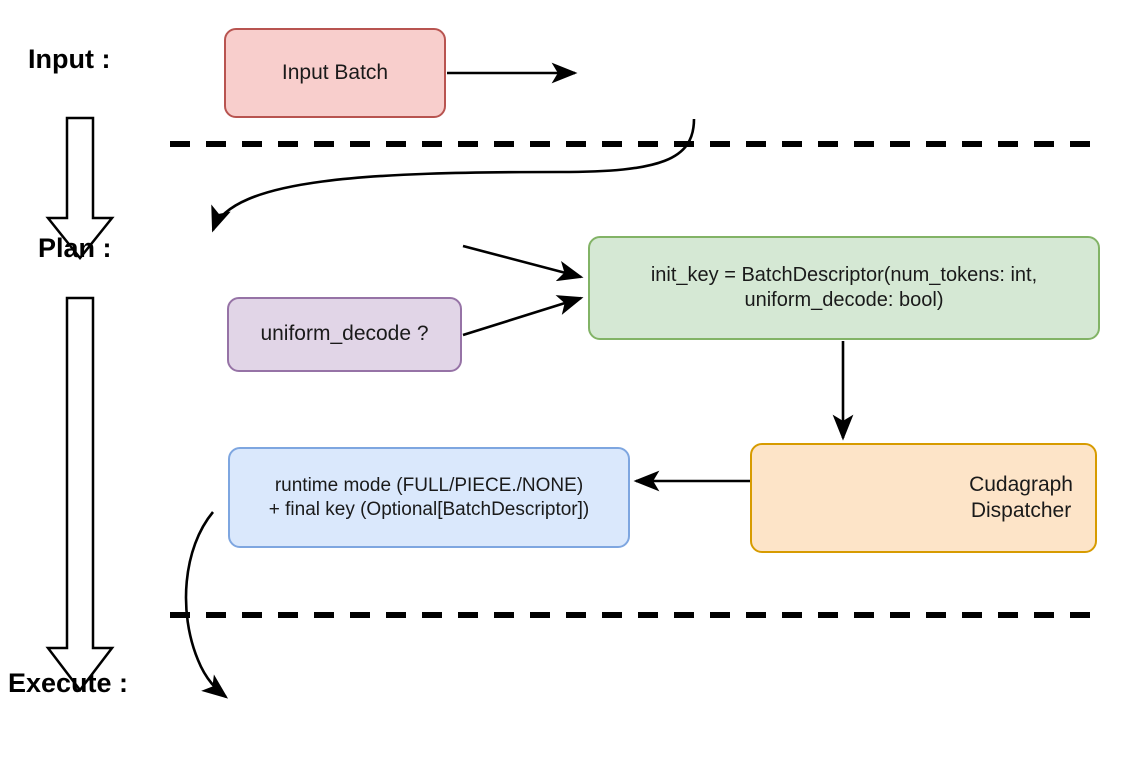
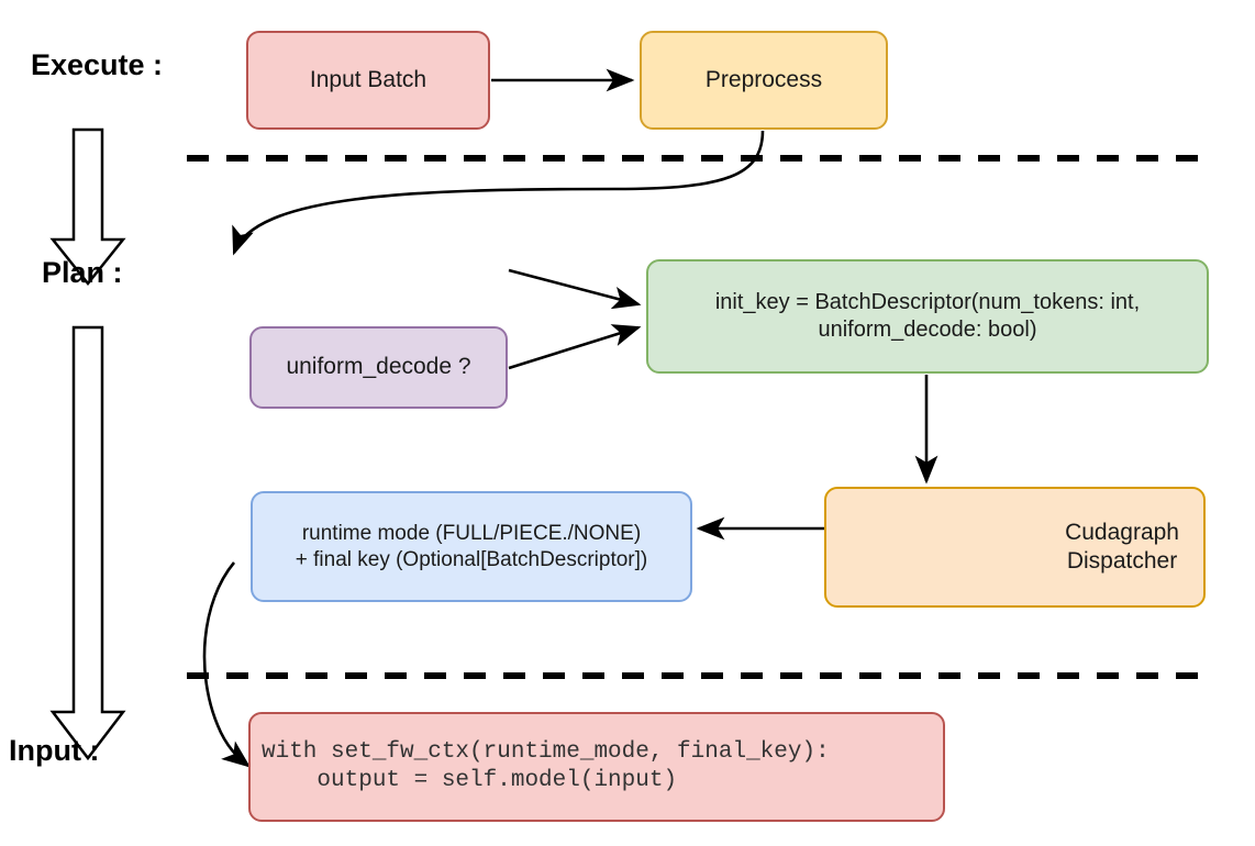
- Input :
+ Execute :
  Plan :
- Execute :
+ Input :
  Input Batch
+ Preprocess
  uniform_decode ?
  init_key = BatchDescriptor(num_tokens: int,
  uniform_decode: bool)
  Cudagraph
  Dispatcher
  runtime mode (FULL/PIECE./NONE)
  + final key (Optional[BatchDescriptor])
+ with set_fw_ctx(runtime_mode, final_key):
+ output = self.model(input)
